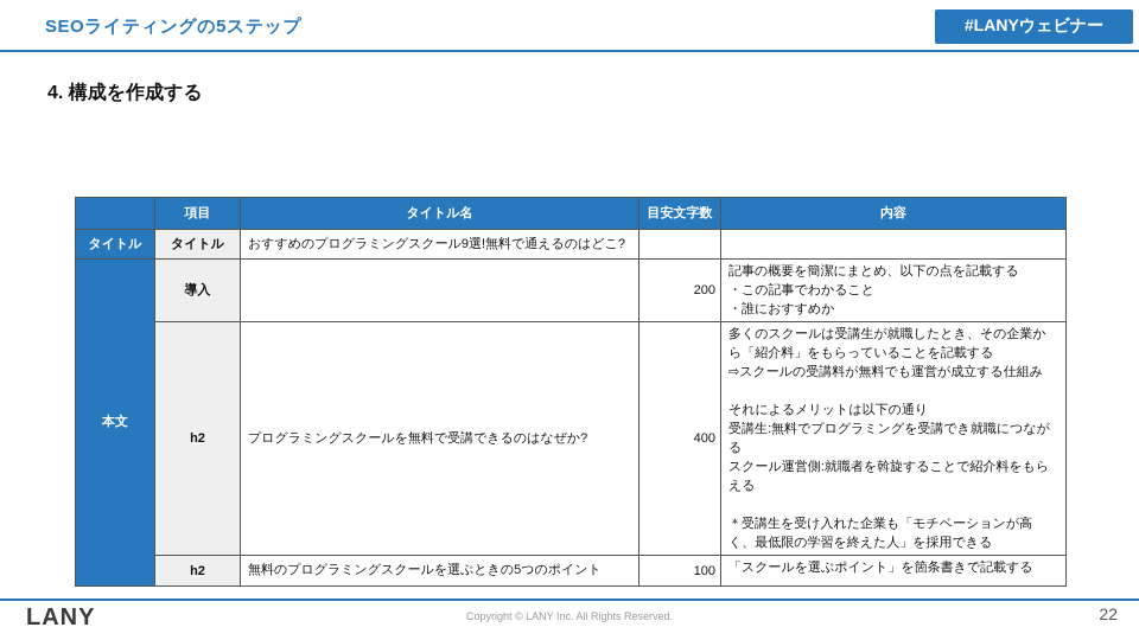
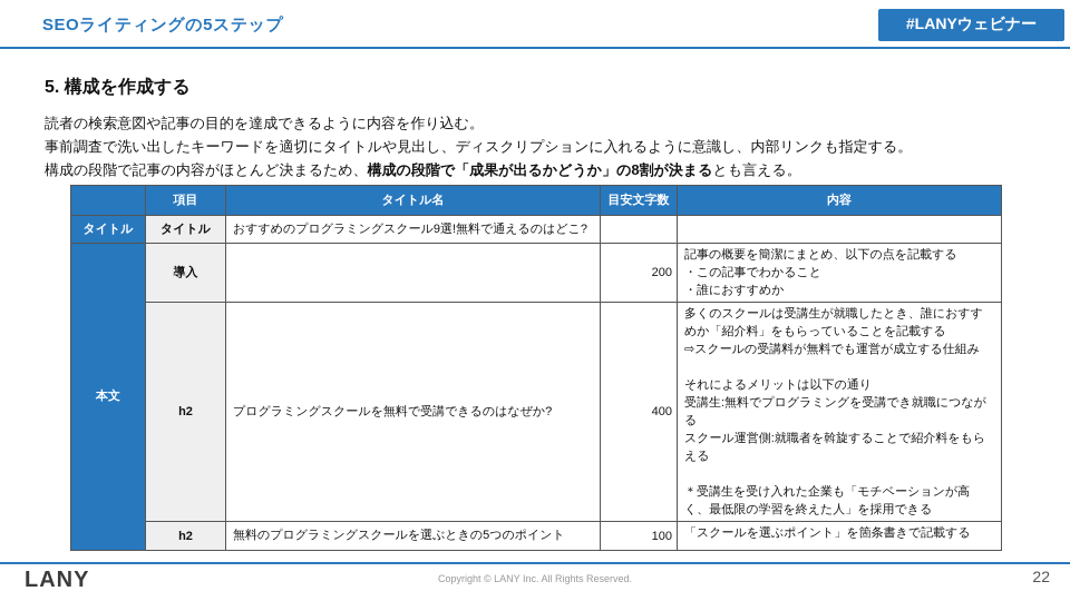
  SEOライティングの5ステップ
  #LANYウェビナー
- 4. 構成を作成する
+ 5. 構成を作成する
+ 読者の検索意図や記事の目的を達成できるように内容を作り込む。
+ 事前調査で洗い出したキーワードを適切にタイトルや見出し、ディスクリプションに入れるように意識し、内部リンクも指定する。
+ 構成の段階で記事の内容がほとんど決まるため、構成の段階で「成果が出るかどうか」の8割が決まるとも言える。
  	項目	タイトル名	目安文字数	内容
  タイトル	タイトル	おすすめのプログラミングスクール9選!無料で通えるのはどこ?
  本文	導入		200	記事の概要を簡潔にまとめ、以下の点を記載する ・この記事でわかること ・誰におすすめか
- h2	プログラミングスクールを無料で受講できるのはなぜか?	400	多くのスクールは受講生が就職したとき、その企業から「紹介料」をもらっていることを記載する ⇨スクールの受講料が無料でも運営が成立する仕組み それによるメリットは以下の通り 受講生:無料でプログラミングを受講でき就職につながる スクール運営側:就職者を斡旋することで紹介料をもらえる ＊受講生を受け入れた企業も「モチベーションが高く、最低限の学習を終えた人」を採用できる
+ h2	プログラミングスクールを無料で受講できるのはなぜか?	400	多くのスクールは受講生が就職したとき、誰におすすめか「紹介料」をもらっていることを記載する ⇨スクールの受講料が無料でも運営が成立する仕組み それによるメリットは以下の通り 受講生:無料でプログラミングを受講でき就職につながる スクール運営側:就職者を斡旋することで紹介料をもらえる ＊受講生を受け入れた企業も「モチベーションが高く、最低限の学習を終えた人」を採用できる
  h2	無料のプログラミングスクールを選ぶときの5つのポイント	100	「スクールを選ぶポイント」を箇条書きで記載する
  LANY
  Copyright © LANY Inc. All Rights Reserved.
  22
